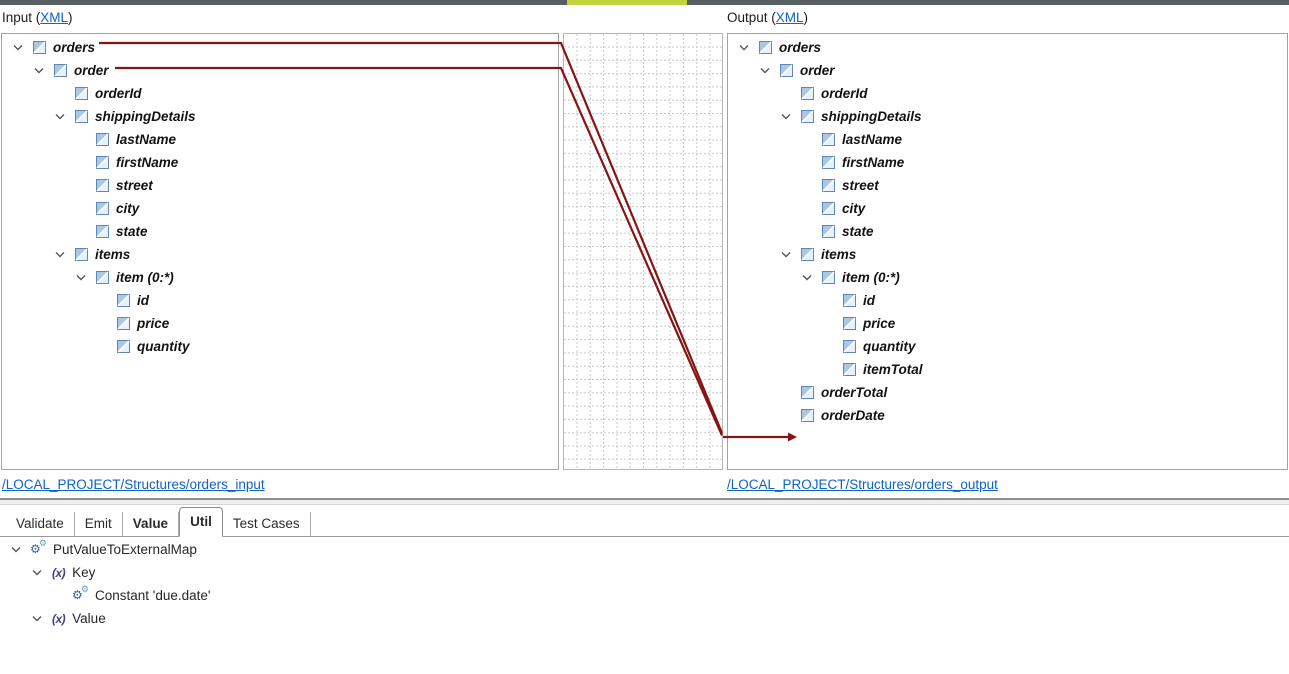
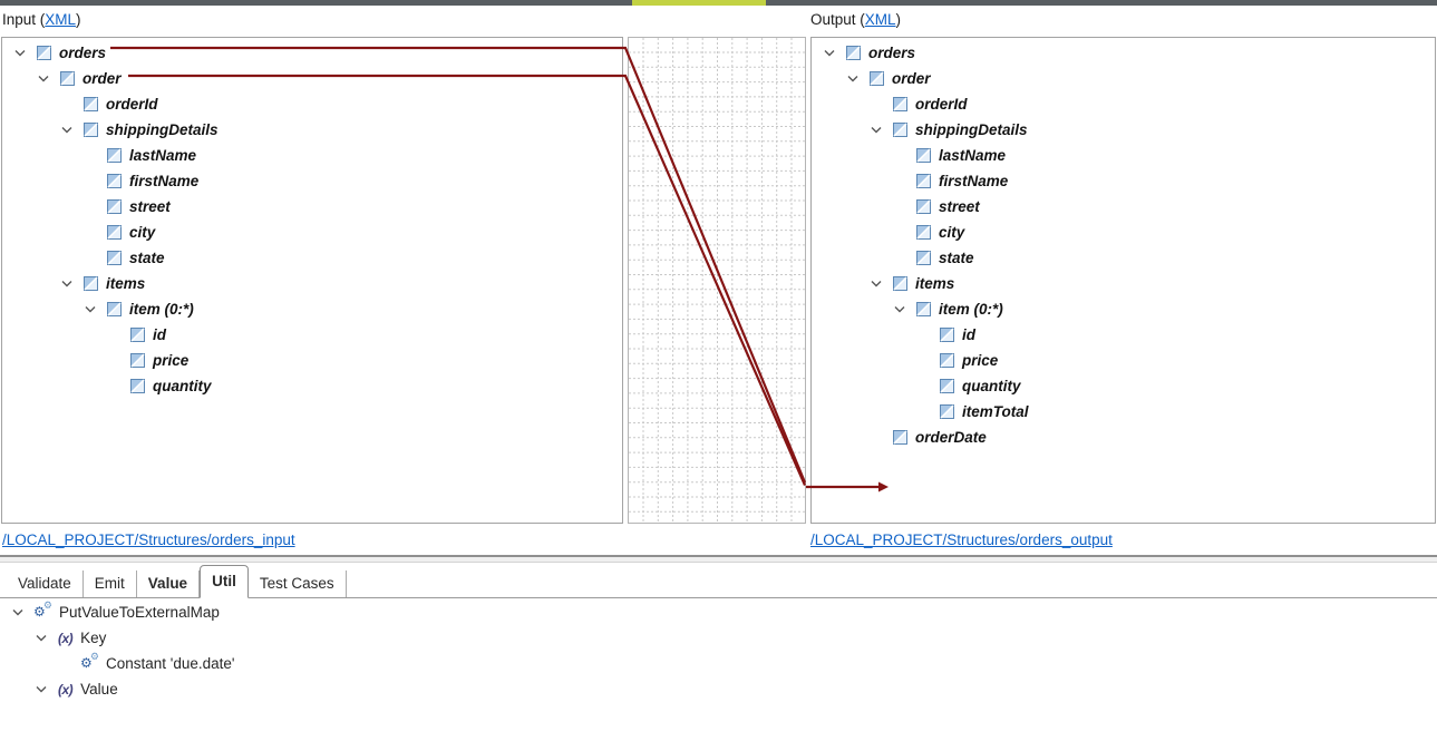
  Input (XML)
  Output (XML)
  orders
  order
  orderId
  shippingDetails
  lastName
  firstName
  street
  city
  state
  items
  item (0:*)
  id
  price
  quantity
  orders
  order
  orderId
  shippingDetails
  lastName
  firstName
  street
  city
  state
  items
  item (0:*)
  id
  price
  quantity
  itemTotal
- orderTotal
  orderDate
  /LOCAL_PROJECT/Structures/orders_input
  /LOCAL_PROJECT/Structures/orders_output
  Validate
  Emit
  Value
  Util
  Test Cases
  ⚙
  ⚙
  PutValueToExternalMap
  (x)
  Key
  ⚙
  ⚙
  Constant 'due.date'
  (x)
  Value
